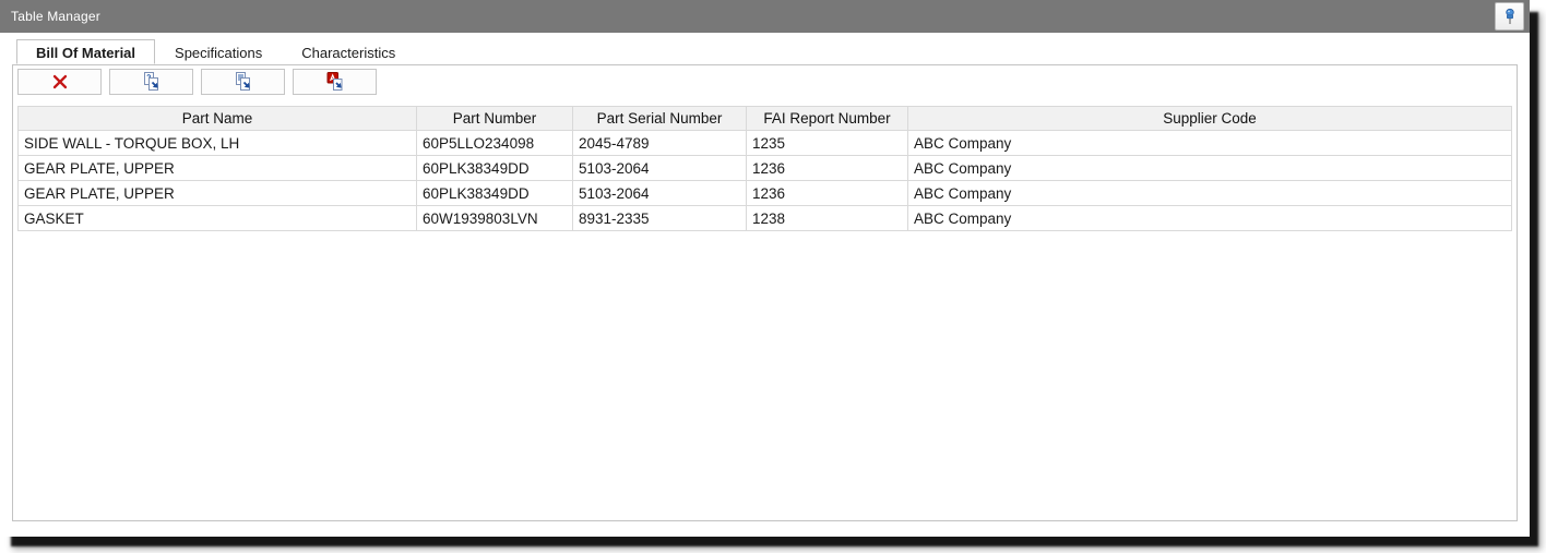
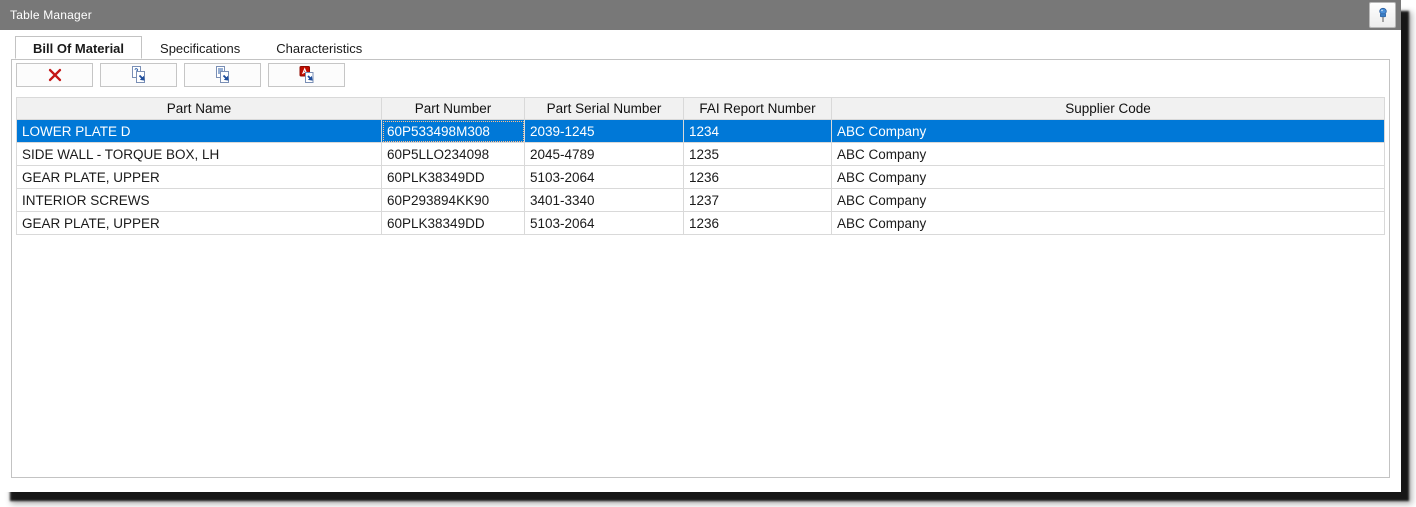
  Table Manager
  Bill Of Material
  Specifications
  Characteristics
  Part Name	Part Number	Part Serial Number	FAI Report Number	Supplier Code
+ LOWER PLATE D	60P533498M308	2039-1245	1234	ABC Company
  SIDE WALL - TORQUE BOX, LH	60P5LLO234098	2045-4789	1235	ABC Company
  GEAR PLATE, UPPER	60PLK38349DD	5103-2064	1236	ABC Company
+ INTERIOR SCREWS	60P293894KK90	3401-3340	1237	ABC Company
  GEAR PLATE, UPPER	60PLK38349DD	5103-2064	1236	ABC Company
- GASKET	60W1939803LVN	8931-2335	1238	ABC Company
